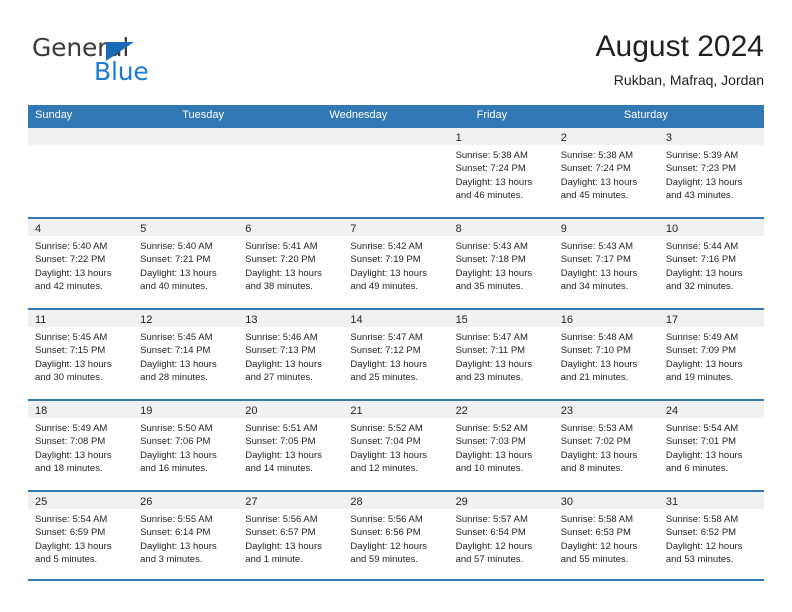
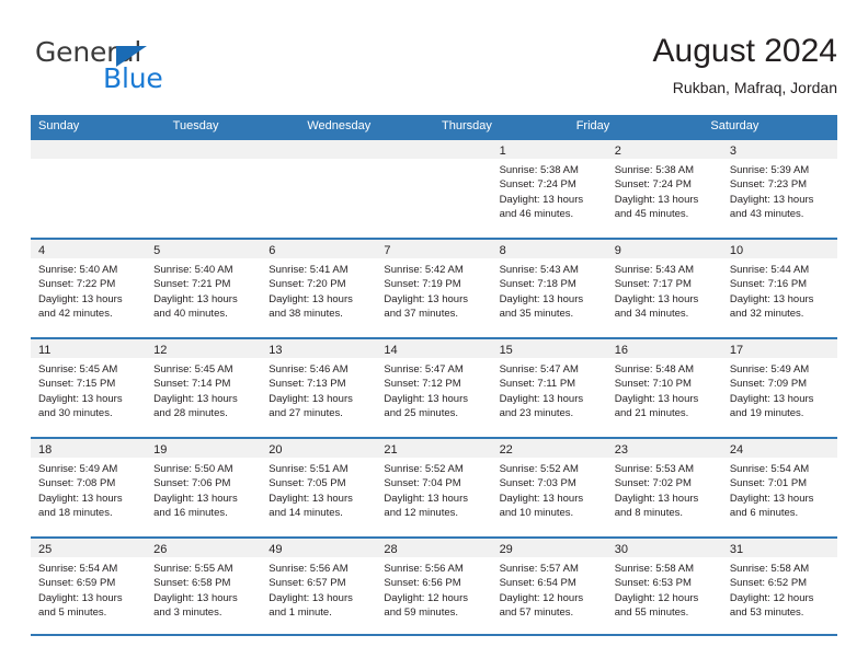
  General
  Blue
  August 2024
  Rukban, Mafraq, Jordan
  Sunday
  Tuesday
  Wednesday
+ Thursday
  Friday
  Saturday
  1
  Sunrise: 5:38 AM
  Sunset: 7:24 PM
  Daylight: 13 hours
  and 46 minutes.
  2
  Sunrise: 5:38 AM
  Sunset: 7:24 PM
  Daylight: 13 hours
  and 45 minutes.
  3
  Sunrise: 5:39 AM
  Sunset: 7:23 PM
  Daylight: 13 hours
  and 43 minutes.
  4
  Sunrise: 5:40 AM
  Sunset: 7:22 PM
  Daylight: 13 hours
  and 42 minutes.
  5
  Sunrise: 5:40 AM
  Sunset: 7:21 PM
  Daylight: 13 hours
  and 40 minutes.
  6
  Sunrise: 5:41 AM
  Sunset: 7:20 PM
  Daylight: 13 hours
  and 38 minutes.
  7
  Sunrise: 5:42 AM
  Sunset: 7:19 PM
  Daylight: 13 hours
- and 49 minutes.
+ and 37 minutes.
  8
  Sunrise: 5:43 AM
  Sunset: 7:18 PM
  Daylight: 13 hours
  and 35 minutes.
  9
  Sunrise: 5:43 AM
  Sunset: 7:17 PM
  Daylight: 13 hours
  and 34 minutes.
  10
  Sunrise: 5:44 AM
  Sunset: 7:16 PM
  Daylight: 13 hours
  and 32 minutes.
  11
  Sunrise: 5:45 AM
  Sunset: 7:15 PM
  Daylight: 13 hours
  and 30 minutes.
  12
  Sunrise: 5:45 AM
  Sunset: 7:14 PM
  Daylight: 13 hours
  and 28 minutes.
  13
  Sunrise: 5:46 AM
  Sunset: 7:13 PM
  Daylight: 13 hours
  and 27 minutes.
  14
  Sunrise: 5:47 AM
  Sunset: 7:12 PM
  Daylight: 13 hours
  and 25 minutes.
  15
  Sunrise: 5:47 AM
  Sunset: 7:11 PM
  Daylight: 13 hours
  and 23 minutes.
  16
  Sunrise: 5:48 AM
  Sunset: 7:10 PM
  Daylight: 13 hours
  and 21 minutes.
  17
  Sunrise: 5:49 AM
  Sunset: 7:09 PM
  Daylight: 13 hours
  and 19 minutes.
  18
  Sunrise: 5:49 AM
  Sunset: 7:08 PM
  Daylight: 13 hours
  and 18 minutes.
  19
  Sunrise: 5:50 AM
  Sunset: 7:06 PM
  Daylight: 13 hours
  and 16 minutes.
  20
  Sunrise: 5:51 AM
  Sunset: 7:05 PM
  Daylight: 13 hours
  and 14 minutes.
  21
  Sunrise: 5:52 AM
  Sunset: 7:04 PM
  Daylight: 13 hours
  and 12 minutes.
  22
  Sunrise: 5:52 AM
  Sunset: 7:03 PM
  Daylight: 13 hours
  and 10 minutes.
  23
  Sunrise: 5:53 AM
  Sunset: 7:02 PM
  Daylight: 13 hours
  and 8 minutes.
  24
  Sunrise: 5:54 AM
  Sunset: 7:01 PM
  Daylight: 13 hours
  and 6 minutes.
  25
  Sunrise: 5:54 AM
  Sunset: 6:59 PM
  Daylight: 13 hours
  and 5 minutes.
  26
  Sunrise: 5:55 AM
- Sunset: 6:14 PM
+ Sunset: 6:58 PM
  Daylight: 13 hours
  and 3 minutes.
- 27
+ 49
  Sunrise: 5:56 AM
  Sunset: 6:57 PM
  Daylight: 13 hours
  and 1 minute.
  28
  Sunrise: 5:56 AM
  Sunset: 6:56 PM
  Daylight: 12 hours
  and 59 minutes.
  29
  Sunrise: 5:57 AM
  Sunset: 6:54 PM
  Daylight: 12 hours
  and 57 minutes.
  30
  Sunrise: 5:58 AM
  Sunset: 6:53 PM
  Daylight: 12 hours
  and 55 minutes.
  31
  Sunrise: 5:58 AM
  Sunset: 6:52 PM
  Daylight: 12 hours
  and 53 minutes.
